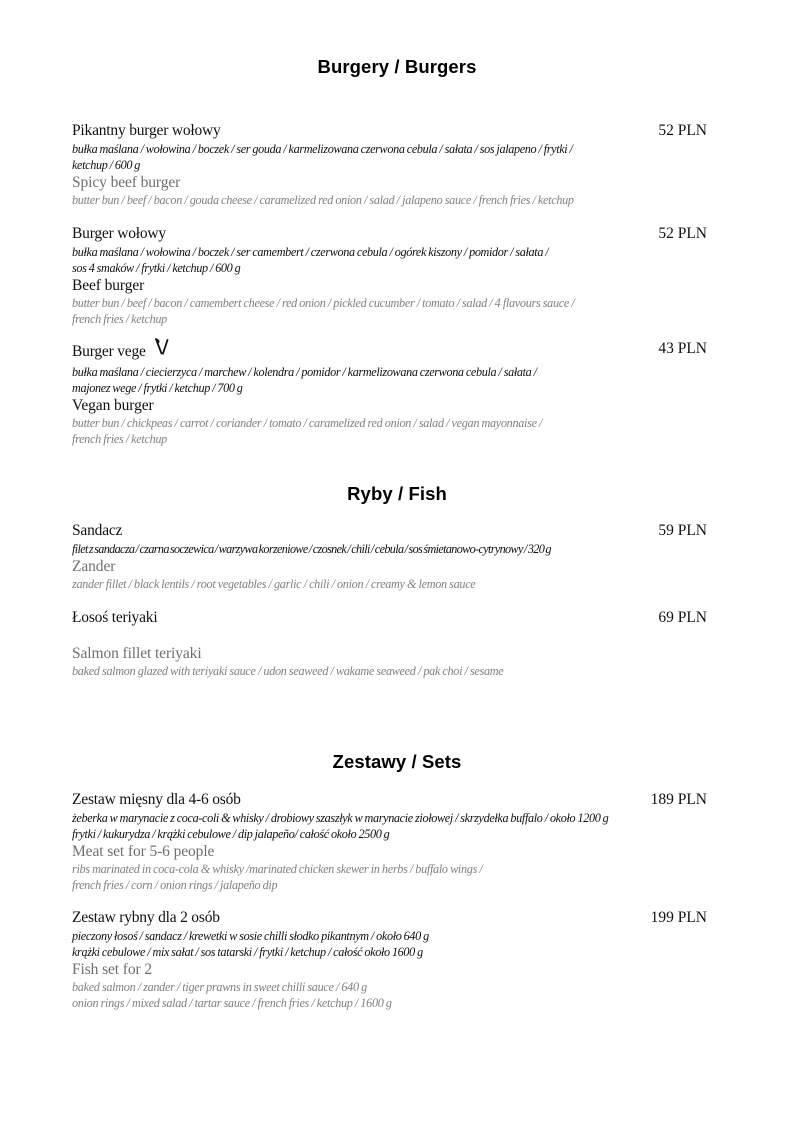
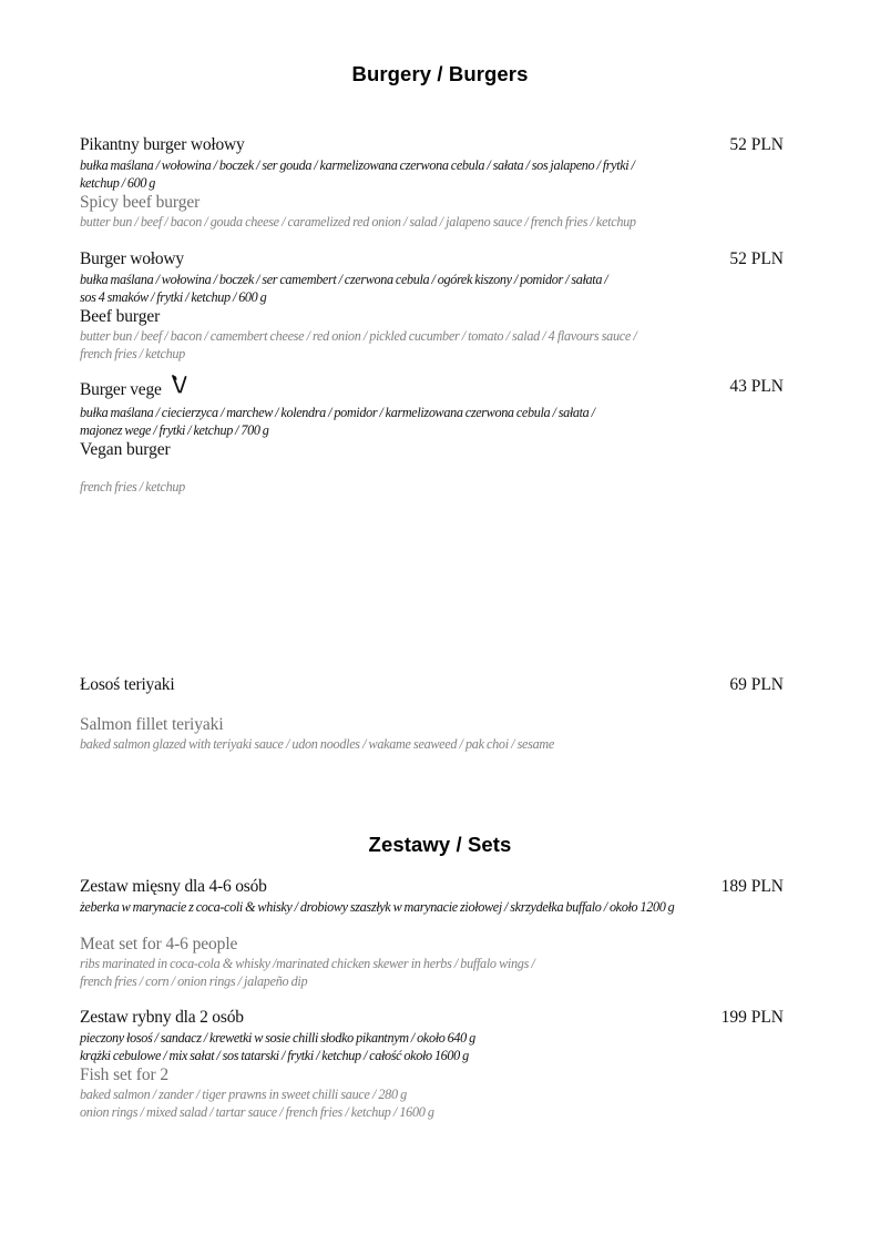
  Burgery / Burgers
  Pikantny burger wołowy
  52 PLN
  bułka maślana / wołowina / boczek / ser gouda / karmelizowana czerwona cebula / sałata / sos jalapeno / frytki /
  ketchup / 600 g
  Spicy beef burger
  butter bun / beef / bacon / gouda cheese / caramelized red onion / salad / jalapeno sauce / french fries / ketchup
  Burger wołowy
  52 PLN
  bułka maślana / wołowina / boczek / ser camembert / czerwona cebula / ogórek kiszony / pomidor / sałata /
  sos 4 smaków / frytki / ketchup / 600 g
  Beef burger
  butter bun / beef / bacon / camembert cheese / red onion / pickled cucumber / tomato / salad / 4 flavours sauce /
  french fries / ketchup
  Burger vege
  43 PLN
  bułka maślana / ciecierzyca / marchew / kolendra / pomidor / karmelizowana czerwona cebula / sałata /
  majonez wege / frytki / ketchup / 700 g
  Vegan burger
- butter bun / chickpeas / carrot / coriander / tomato / caramelized red onion / salad / vegan mayonnaise /
  french fries / ketchup
- Ryby / Fish
- Sandacz
- 59 PLN
- filet z sandacza / czarna soczewica / warzywa korzeniowe / czosnek / chili / cebula / sos śmietanowo-cytrynowy / 320 g
- Zander
- zander fillet / black lentils / root vegetables / garlic / chili / onion / creamy & lemon sauce
  Łosoś teriyaki
  69 PLN
  Salmon fillet teriyaki
- baked salmon glazed with teriyaki sauce / udon seaweed / wakame seaweed / pak choi / sesame
+ baked salmon glazed with teriyaki sauce / udon noodles / wakame seaweed / pak choi / sesame
  Zestawy / Sets
  Zestaw mięsny dla 4-6 osób
  189 PLN
  żeberka w marynacie z coca-coli & whisky / drobiowy szaszłyk w marynacie ziołowej / skrzydełka buffalo / około 1200 g
- frytki / kukurydza / krążki cebulowe / dip jalapeño/ całość około 2500 g
- Meat set for 5-6 people
+ Meat set for 4-6 people
  ribs marinated in coca-cola & whisky /marinated chicken skewer in herbs / buffalo wings /
  french fries / corn / onion rings / jalapeño dip
  Zestaw rybny dla 2 osób
  199 PLN
  pieczony łosoś / sandacz / krewetki w sosie chilli słodko pikantnym / około 640 g
  krążki cebulowe / mix sałat / sos tatarski / frytki / ketchup / całość około 1600 g
  Fish set for 2
- baked salmon / zander / tiger prawns in sweet chilli sauce / 640 g
+ baked salmon / zander / tiger prawns in sweet chilli sauce / 280 g
  onion rings / mixed salad / tartar sauce / french fries / ketchup / 1600 g
